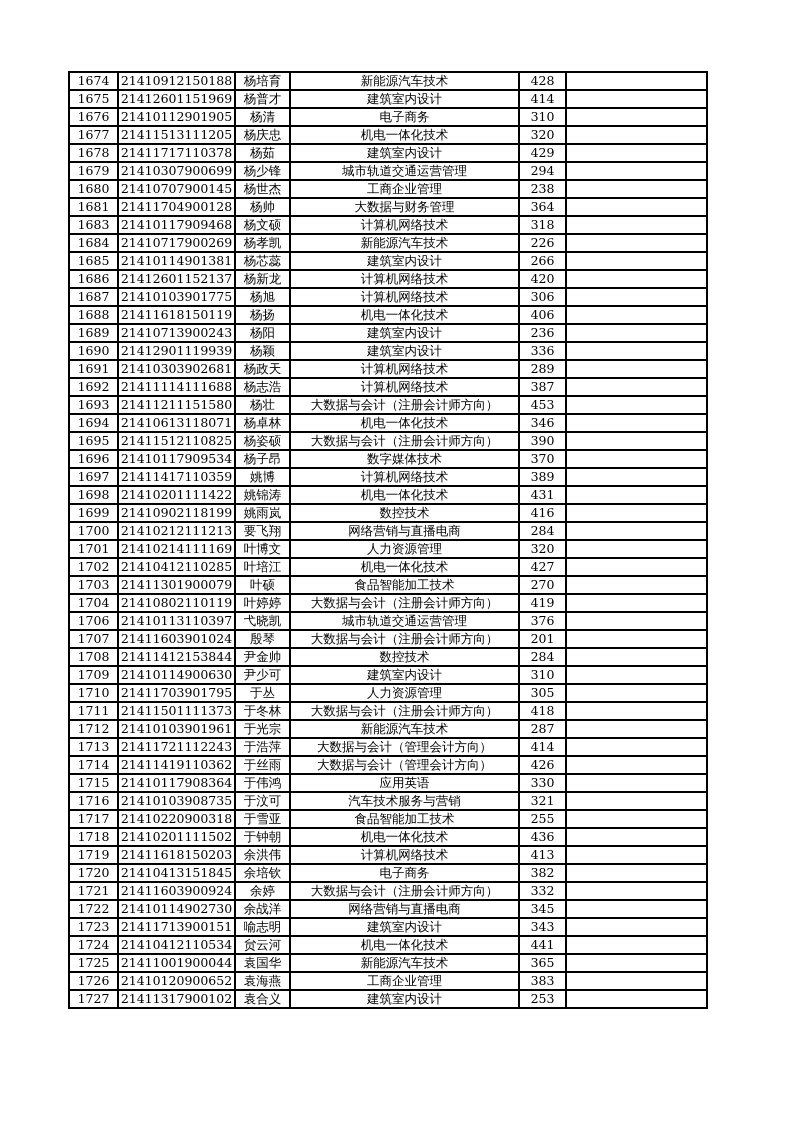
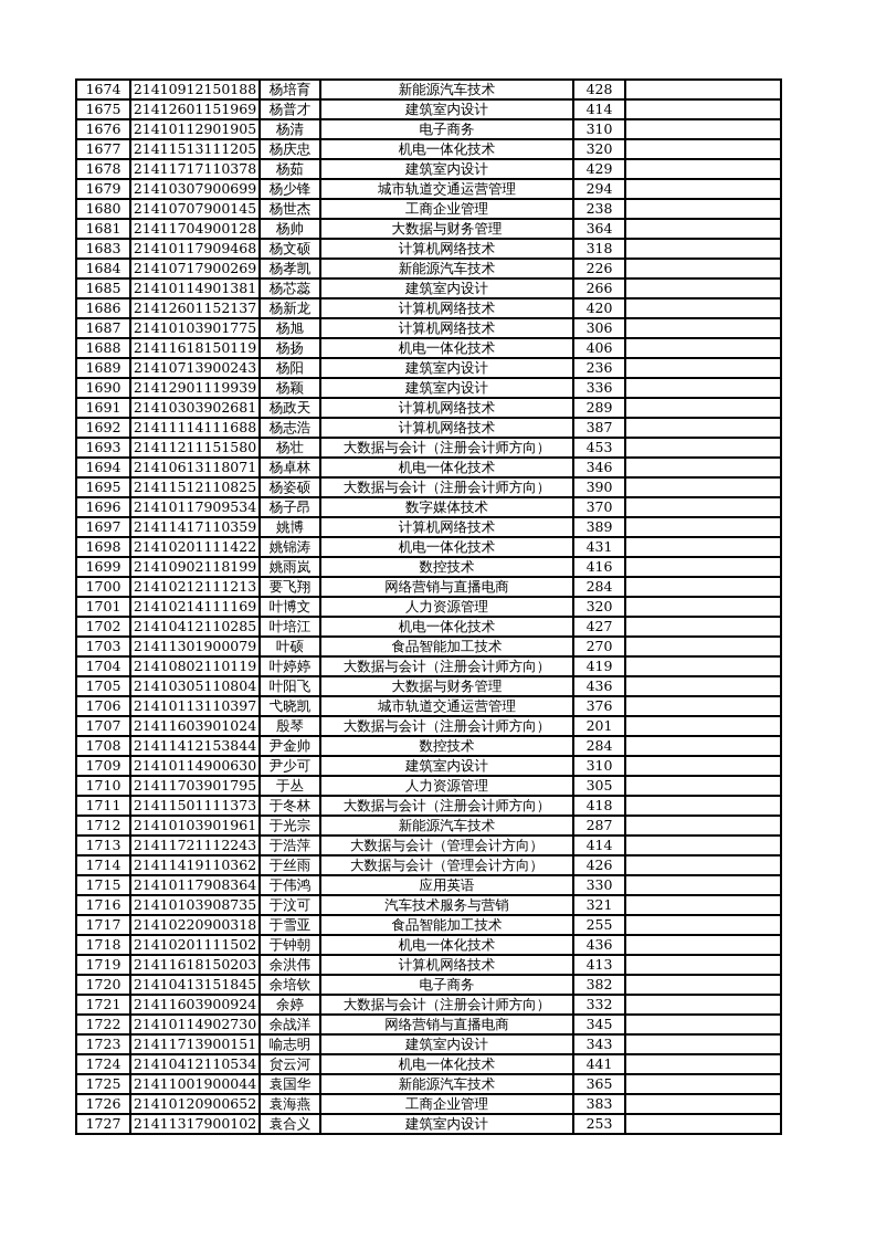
  1674	21410912150188	杨培育	新能源汽车技术	428
  1675	21412601151969	杨普才	建筑室内设计	414
  1676	21410112901905	杨清	电子商务	310
  1677	21411513111205	杨庆忠	机电一体化技术	320
  1678	21411717110378	杨茹	建筑室内设计	429
  1679	21410307900699	杨少锋	城市轨道交通运营管理	294
  1680	21410707900145	杨世杰	工商企业管理	238
  1681	21411704900128	杨帅	大数据与财务管理	364
  1683	21410117909468	杨文硕	计算机网络技术	318
  1684	21410717900269	杨孝凯	新能源汽车技术	226
  1685	21410114901381	杨芯蕊	建筑室内设计	266
  1686	21412601152137	杨新龙	计算机网络技术	420
  1687	21410103901775	杨旭	计算机网络技术	306
  1688	21411618150119	杨扬	机电一体化技术	406
  1689	21410713900243	杨阳	建筑室内设计	236
  1690	21412901119939	杨颖	建筑室内设计	336
  1691	21410303902681	杨政天	计算机网络技术	289
  1692	21411114111688	杨志浩	计算机网络技术	387
  1693	21411211151580	杨壮	大数据与会计（注册会计师方向）	453
  1694	21410613118071	杨卓林	机电一体化技术	346
  1695	21411512110825	杨姿硕	大数据与会计（注册会计师方向）	390
  1696	21410117909534	杨子昂	数字媒体技术	370
  1697	21411417110359	姚博	计算机网络技术	389
  1698	21410201111422	姚锦涛	机电一体化技术	431
  1699	21410902118199	姚雨岚	数控技术	416
  1700	21410212111213	要飞翔	网络营销与直播电商	284
  1701	21410214111169	叶博文	人力资源管理	320
  1702	21410412110285	叶培江	机电一体化技术	427
  1703	21411301900079	叶硕	食品智能加工技术	270
  1704	21410802110119	叶婷婷	大数据与会计（注册会计师方向）	419
+ 1705	21410305110804	叶阳飞	大数据与财务管理	436
  1706	21410113110397	弋晓凯	城市轨道交通运营管理	376
  1707	21411603901024	殷琴	大数据与会计（注册会计师方向）	201
  1708	21411412153844	尹金帅	数控技术	284
  1709	21410114900630	尹少可	建筑室内设计	310
  1710	21411703901795	于丛	人力资源管理	305
  1711	21411501111373	于冬林	大数据与会计（注册会计师方向）	418
  1712	21410103901961	于光宗	新能源汽车技术	287
  1713	21411721112243	于浩萍	大数据与会计（管理会计方向）	414
  1714	21411419110362	于丝雨	大数据与会计（管理会计方向）	426
  1715	21410117908364	于伟鸿	应用英语	330
  1716	21410103908735	于汶可	汽车技术服务与营销	321
  1717	21410220900318	于雪亚	食品智能加工技术	255
  1718	21410201111502	于钟朝	机电一体化技术	436
  1719	21411618150203	余洪伟	计算机网络技术	413
  1720	21410413151845	余培钦	电子商务	382
  1721	21411603900924	余婷	大数据与会计（注册会计师方向）	332
  1722	21410114902730	余战洋	网络营销与直播电商	345
  1723	21411713900151	喻志明	建筑室内设计	343
  1724	21410412110534	贠云河	机电一体化技术	441
  1725	21411001900044	袁国华	新能源汽车技术	365
  1726	21410120900652	袁海燕	工商企业管理	383
  1727	21411317900102	袁合义	建筑室内设计	253
